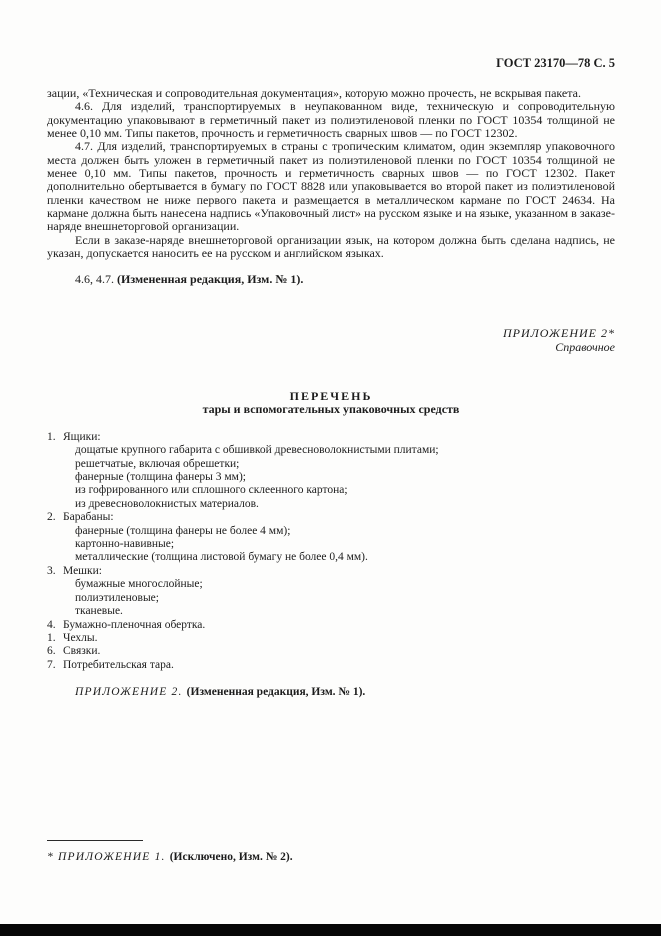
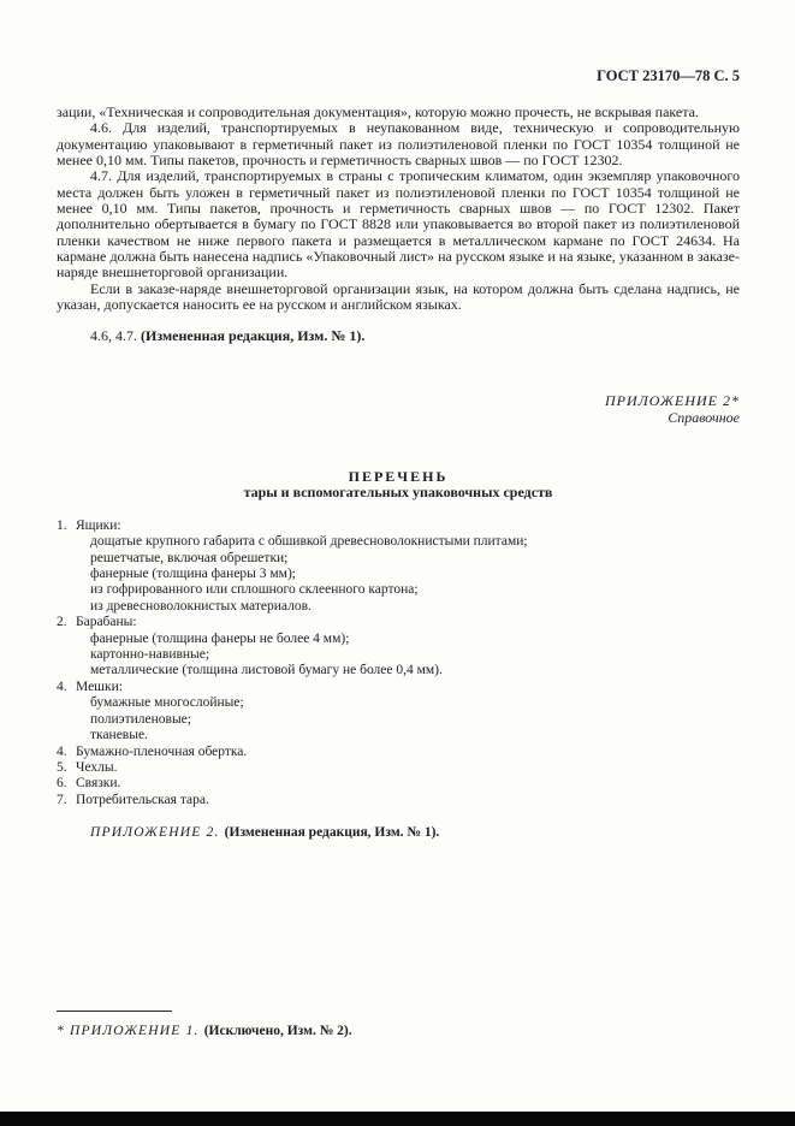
  ГОСТ 23170—78 С. 5
  зации, «Техническая и сопроводительная документация», которую можно прочесть, не вскрывая пакета.
  4.6. Для изделий, транспортируемых в неупакованном виде, техническую и сопроводительную документацию упаковывают в герметичный пакет из полиэтиленовой пленки по ГОСТ 10354 толщиной не менее 0,10 мм. Типы пакетов, прочность и герметичность сварных швов — по ГОСТ 12302.
  4.7. Для изделий, транспортируемых в страны с тропическим климатом, один экземпляр упаковочного места должен быть уложен в герметичный пакет из полиэтиленовой пленки по ГОСТ 10354 толщиной не менее 0,10 мм. Типы пакетов, прочность и герметичность сварных швов — по ГОСТ 12302. Пакет дополнительно обертывается в бумагу по ГОСТ 8828 или упаковывается во второй пакет из полиэтиленовой пленки качеством не ниже первого пакета и размещается в металлическом кармане по ГОСТ 24634. На кармане должна быть нанесена надпись «Упаковочный лист» на русском языке и на языке, указанном в заказе-наряде внешнеторговой организации.
  Если в заказе-наряде внешнеторговой организации язык, на котором должна быть сделана надпись, не указан, допускается наносить ее на русском и английском языках.
  4.6, 4.7. (Измененная редакция, Изм. № 1).
  ПРИЛОЖЕНИЕ 2*
  Справочное
  ПЕРЕЧЕНЬ
  тары и вспомогательных упаковочных средств
  1. Ящики:
  дощатые крупного габарита с обшивкой древесноволокнистыми плитами;
  решетчатые, включая обрешетки;
  фанерные (толщина фанеры 3 мм);
  из гофрированного или сплошного склеенного картона;
  из древесноволокнистых материалов.
  2. Барабаны:
  фанерные (толщина фанеры не более 4 мм);
  картонно-навивные;
  металлические (толщина листовой бумагу не более 0,4 мм).
- 3. Мешки:
+ 4. Мешки:
  бумажные многослойные;
  полиэтиленовые;
  тканевые.
  4. Бумажно-пленочная обертка.
- 1. Чехлы.
+ 5. Чехлы.
  6. Связки.
  7. Потребительская тара.
  ПРИЛОЖЕНИЕ 2. (Измененная редакция, Изм. № 1).
  * ПРИЛОЖЕНИЕ 1. (Исключено, Изм. № 2).
